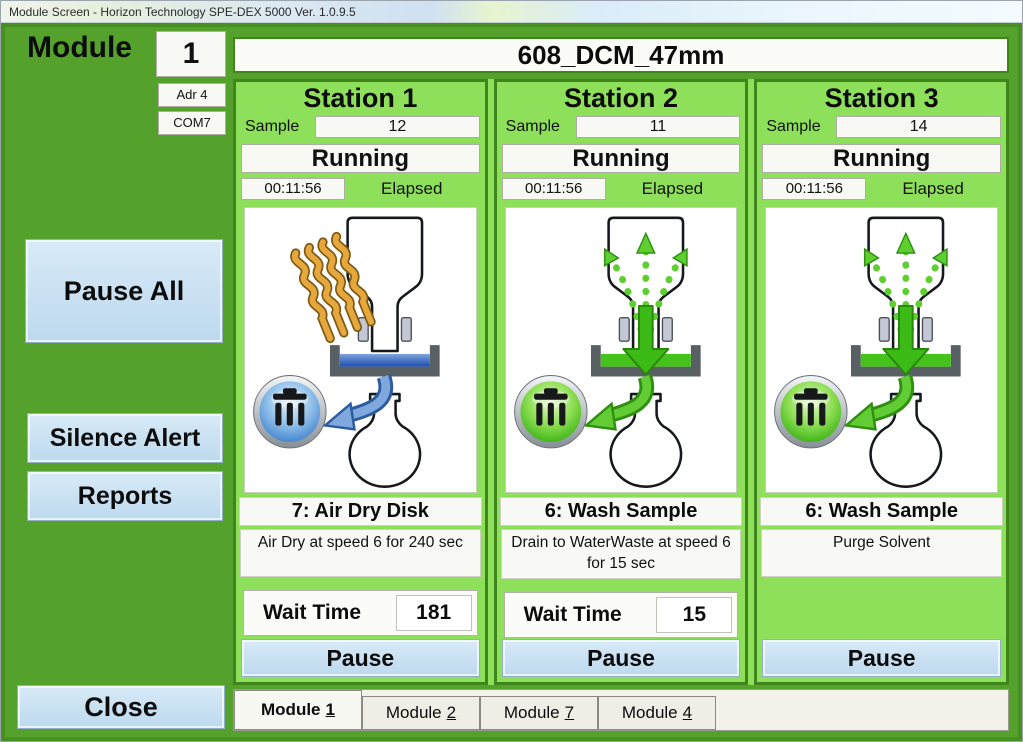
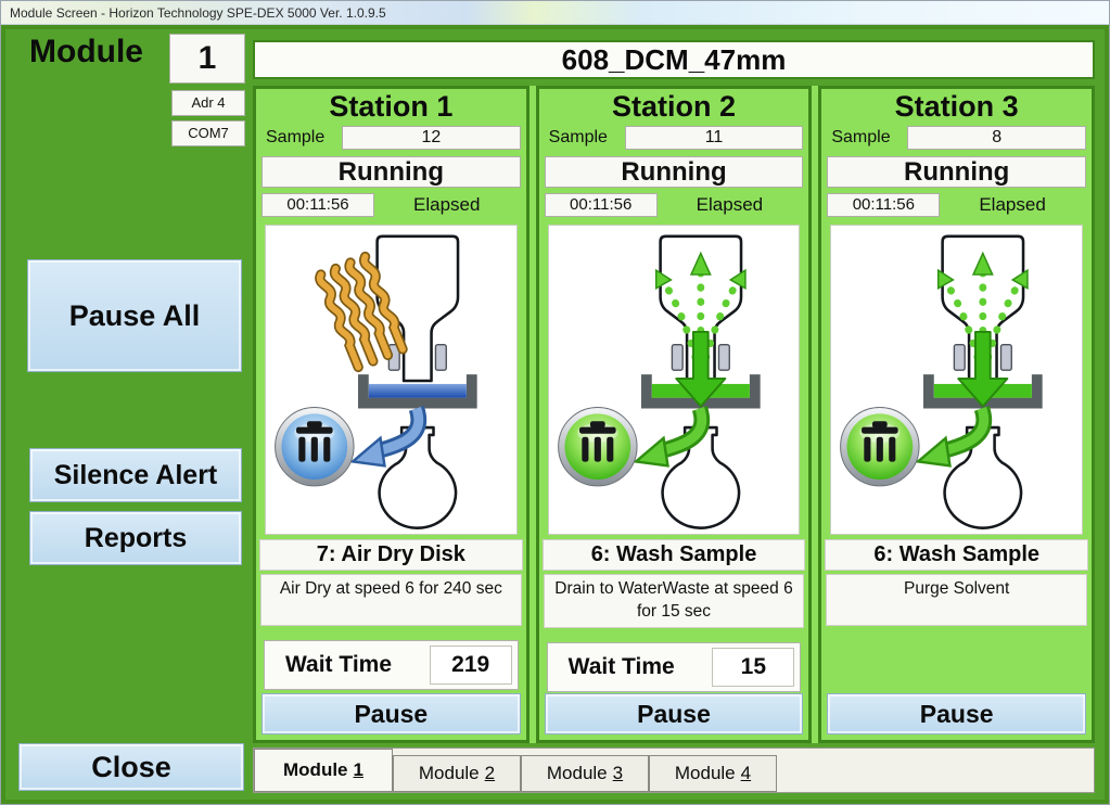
  Module Screen - Horizon Technology SPE-DEX 5000 Ver. 1.0.9.5
  Module
  1
  Adr 4
  COM7
  Pause All
  Silence Alert
  Reports
  Close
  608_DCM_47mm
  Station 1
  Sample
  12
  Running
  00:11:56
  Elapsed
  7: Air Dry Disk
  Air Dry at speed 6 for 240 sec
  Wait Time
- 181
+ 219
  Pause
  Station 2
  Sample
  11
  Running
  00:11:56
  Elapsed
  6: Wash Sample
  Drain to WaterWaste at speed 6 for 15 sec
  Wait Time
  15
  Pause
  Station 3
  Sample
- 14
+ 8
  Running
  00:11:56
  Elapsed
  6: Wash Sample
  Purge Solvent
  Pause
  Module
  1
  Module
  2
  Module
- 7
+ 3
  Module
  4
